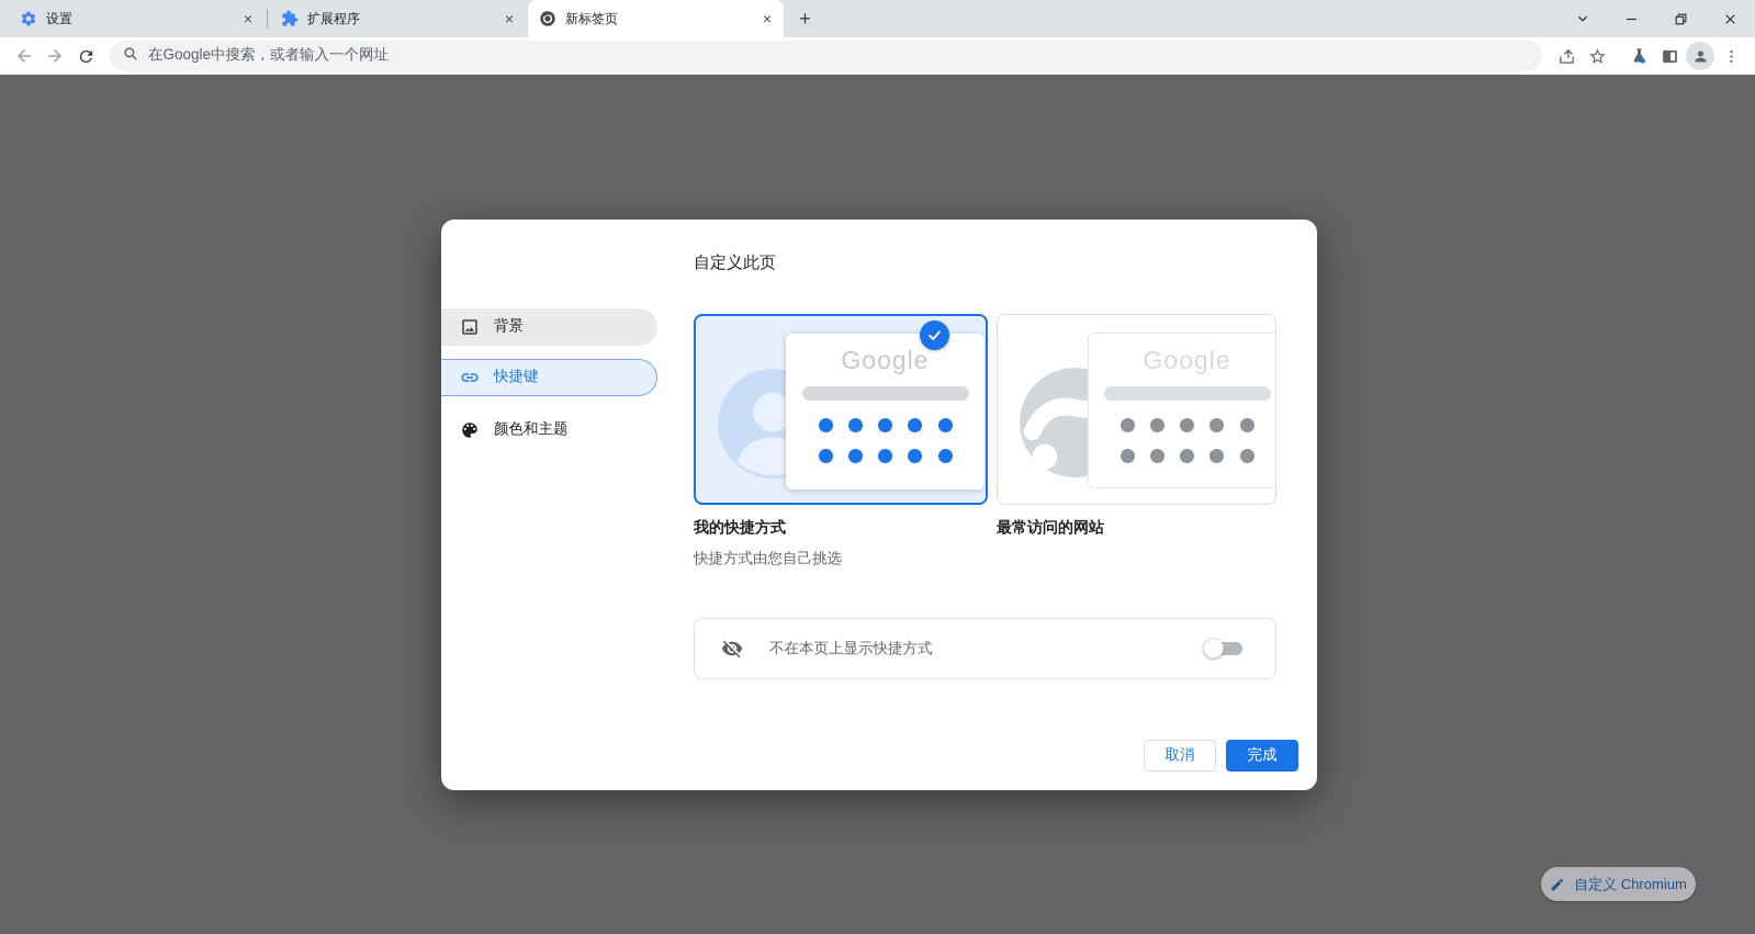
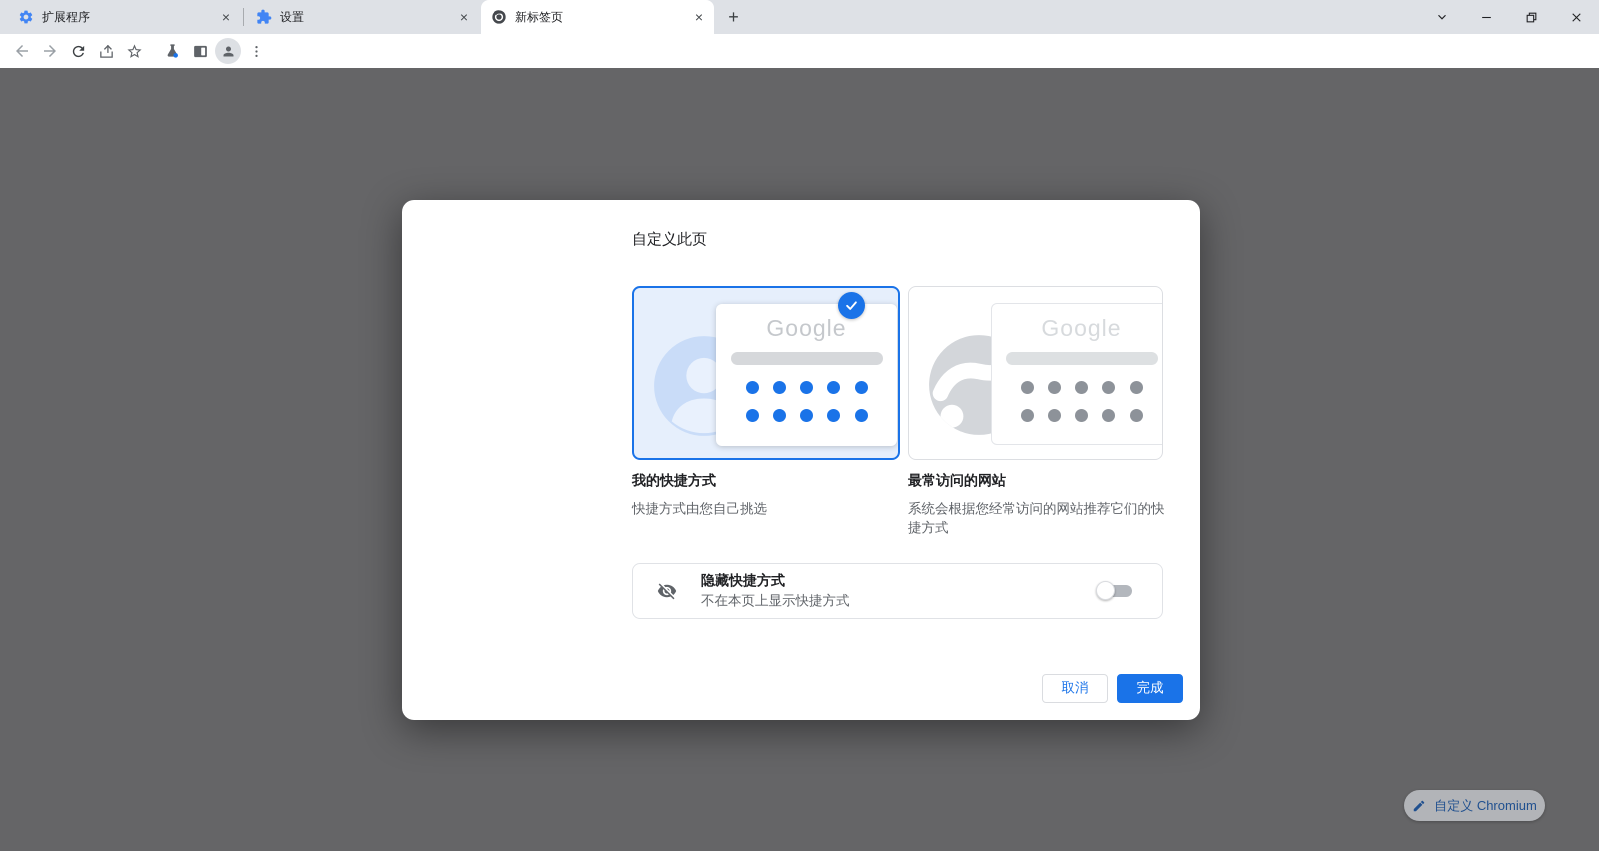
- 设置
+ 扩展程序
  ×
- 扩展程序
+ 设置
  ×
  新标签页
  ×
  +
- 在Google中搜索，或者输入一个网址
  自定义此页
- 背景
- 快捷键
- 颜色和主题
  Google
  Google
  我的快捷方式
  快捷方式由您自己挑选
  最常访问的网站
+ 系统会根据您经常访问的网站推荐它们的快捷方式
+ 隐藏快捷方式
  不在本页上显示快捷方式
  取消
  完成
  自定义 Chromium
